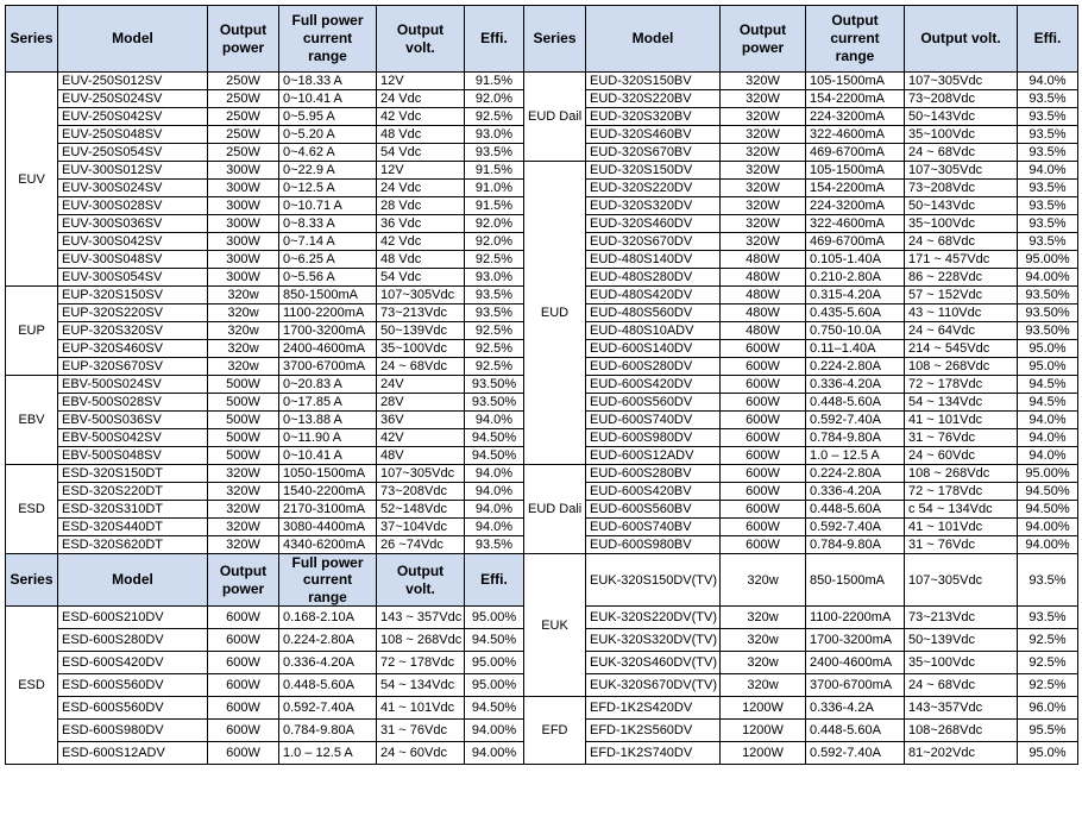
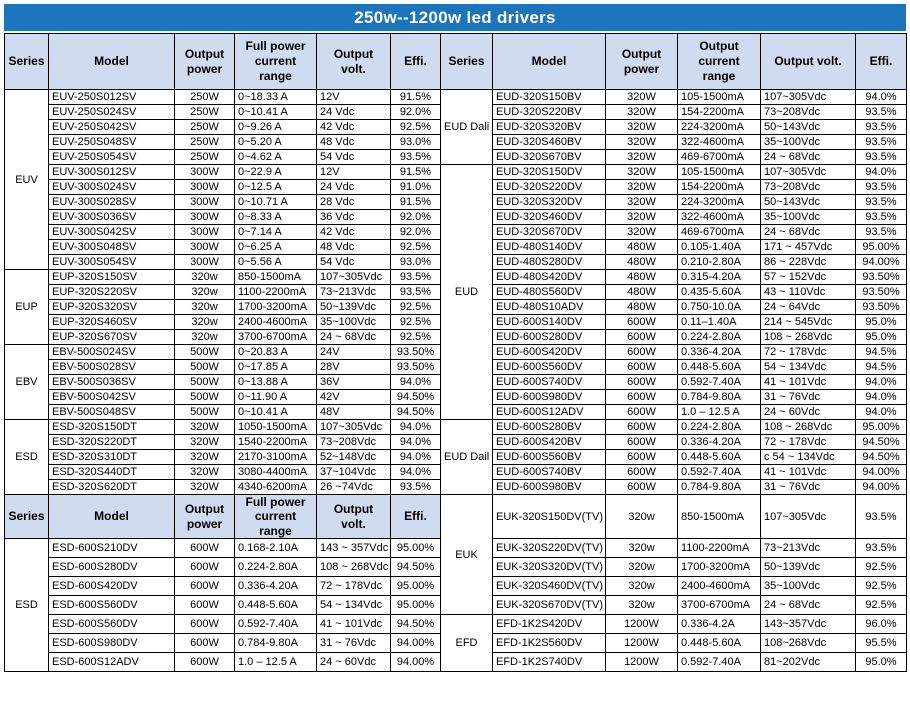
+ 250w--1200w led drivers
  Series	Model	Output power	Full power current range	Output volt.	Effi.	Series	Model	Output power	Output current range	Output volt.	Effi.
- EUV	EUV-250S012SV	250W	0~18.33 A	12V	91.5%	EUD Dail	EUD-320S150BV	320W	105-1500mA	107~305Vdc	94.0%
+ EUV	EUV-250S012SV	250W	0~18.33 A	12V	91.5%	EUD Dali	EUD-320S150BV	320W	105-1500mA	107~305Vdc	94.0%
  EUV-250S024SV	250W	0~10.41 A	24 Vdc	92.0%	EUD-320S220BV	320W	154-2200mA	73~208Vdc	93.5%
- EUV-250S042SV	250W	0~5.95 A	42 Vdc	92.5%	EUD-320S320BV	320W	224-3200mA	50~143Vdc	93.5%
+ EUV-250S042SV	250W	0~9.26 A	42 Vdc	92.5%	EUD-320S320BV	320W	224-3200mA	50~143Vdc	93.5%
  EUV-250S048SV	250W	0~5.20 A	48 Vdc	93.0%	EUD-320S460BV	320W	322-4600mA	35~100Vdc	93.5%
  EUV-250S054SV	250W	0~4.62 A	54 Vdc	93.5%	EUD-320S670BV	320W	469-6700mA	24 ~ 68Vdc	93.5%
  EUV-300S012SV	300W	0~22.9 A	12V	91.5%	EUD	EUD-320S150DV	320W	105-1500mA	107~305Vdc	94.0%
  EUV-300S024SV	300W	0~12.5 A	24 Vdc	91.0%	EUD-320S220DV	320W	154-2200mA	73~208Vdc	93.5%
  EUV-300S028SV	300W	0~10.71 A	28 Vdc	91.5%	EUD-320S320DV	320W	224-3200mA	50~143Vdc	93.5%
  EUV-300S036SV	300W	0~8.33 A	36 Vdc	92.0%	EUD-320S460DV	320W	322-4600mA	35~100Vdc	93.5%
  EUV-300S042SV	300W	0~7.14 A	42 Vdc	92.0%	EUD-320S670DV	320W	469-6700mA	24 ~ 68Vdc	93.5%
  EUV-300S048SV	300W	0~6.25 A	48 Vdc	92.5%	EUD-480S140DV	480W	0.105-1.40A	171 ~ 457Vdc	95.00%
  EUV-300S054SV	300W	0~5.56 A	54 Vdc	93.0%	EUD-480S280DV	480W	0.210-2.80A	86 ~ 228Vdc	94.00%
  EUP	EUP-320S150SV	320w	850-1500mA	107~305Vdc	93.5%	EUD-480S420DV	480W	0.315-4.20A	57 ~ 152Vdc	93.50%
  EUP-320S220SV	320w	1100-2200mA	73~213Vdc	93.5%	EUD-480S560DV	480W	0.435-5.60A	43 ~ 110Vdc	93.50%
  EUP-320S320SV	320w	1700-3200mA	50~139Vdc	92.5%	EUD-480S10ADV	480W	0.750-10.0A	24 ~ 64Vdc	93.50%
  EUP-320S460SV	320w	2400-4600mA	35~100Vdc	92.5%	EUD-600S140DV	600W	0.11–1.40A	214 ~ 545Vdc	95.0%
  EUP-320S670SV	320w	3700-6700mA	24 ~ 68Vdc	92.5%	EUD-600S280DV	600W	0.224-2.80A	108 ~ 268Vdc	95.0%
  EBV	EBV-500S024SV	500W	0~20.83 A	24V	93.50%	EUD-600S420DV	600W	0.336-4.20A	72 ~ 178Vdc	94.5%
  EBV-500S028SV	500W	0~17.85 A	28V	93.50%	EUD-600S560DV	600W	0.448-5.60A	54 ~ 134Vdc	94.5%
  EBV-500S036SV	500W	0~13.88 A	36V	94.0%	EUD-600S740DV	600W	0.592-7.40A	41 ~ 101Vdc	94.0%
  EBV-500S042SV	500W	0~11.90 A	42V	94.50%	EUD-600S980DV	600W	0.784-9.80A	31 ~ 76Vdc	94.0%
  EBV-500S048SV	500W	0~10.41 A	48V	94.50%	EUD-600S12ADV	600W	1.0 – 12.5 A	24 ~ 60Vdc	94.0%
- ESD	ESD-320S150DT	320W	1050-1500mA	107~305Vdc	94.0%	EUD Dali	EUD-600S280BV	600W	0.224-2.80A	108 ~ 268Vdc	95.00%
+ ESD	ESD-320S150DT	320W	1050-1500mA	107~305Vdc	94.0%	EUD Dail	EUD-600S280BV	600W	0.224-2.80A	108 ~ 268Vdc	95.00%
  ESD-320S220DT	320W	1540-2200mA	73~208Vdc	94.0%	EUD-600S420BV	600W	0.336-4.20A	72 ~ 178Vdc	94.50%
  ESD-320S310DT	320W	2170-3100mA	52~148Vdc	94.0%	EUD-600S560BV	600W	0.448-5.60A	c 54 ~ 134Vdc	94.50%
  ESD-320S440DT	320W	3080-4400mA	37~104Vdc	94.0%	EUD-600S740BV	600W	0.592-7.40A	41 ~ 101Vdc	94.00%
  ESD-320S620DT	320W	4340-6200mA	26 ~74Vdc	93.5%	EUD-600S980BV	600W	0.784-9.80A	31 ~ 76Vdc	94.00%
  Series	Model	Output power	Full power current range	Output volt.	Effi.	EUK	EUK-320S150DV(TV)	320w	850-1500mA	107~305Vdc	93.5%
  ESD	ESD-600S210DV	600W	0.168-2.10A	143 ~ 357Vdc	95.00%	EUK-320S220DV(TV)	320w	1100-2200mA	73~213Vdc	93.5%
  ESD-600S280DV	600W	0.224-2.80A	108 ~ 268Vdc	94.50%	EUK-320S320DV(TV)	320w	1700-3200mA	50~139Vdc	92.5%
  ESD-600S420DV	600W	0.336-4.20A	72 ~ 178Vdc	95.00%	EUK-320S460DV(TV)	320w	2400-4600mA	35~100Vdc	92.5%
  ESD-600S560DV	600W	0.448-5.60A	54 ~ 134Vdc	95.00%	EUK-320S670DV(TV)	320w	3700-6700mA	24 ~ 68Vdc	92.5%
  ESD-600S560DV	600W	0.592-7.40A	41 ~ 101Vdc	94.50%	EFD	EFD-1K2S420DV	1200W	0.336-4.2A	143~357Vdc	96.0%
  ESD-600S980DV	600W	0.784-9.80A	31 ~ 76Vdc	94.00%	EFD-1K2S560DV	1200W	0.448-5.60A	108~268Vdc	95.5%
  ESD-600S12ADV	600W	1.0 – 12.5 A	24 ~ 60Vdc	94.00%	EFD-1K2S740DV	1200W	0.592-7.40A	81~202Vdc	95.0%
